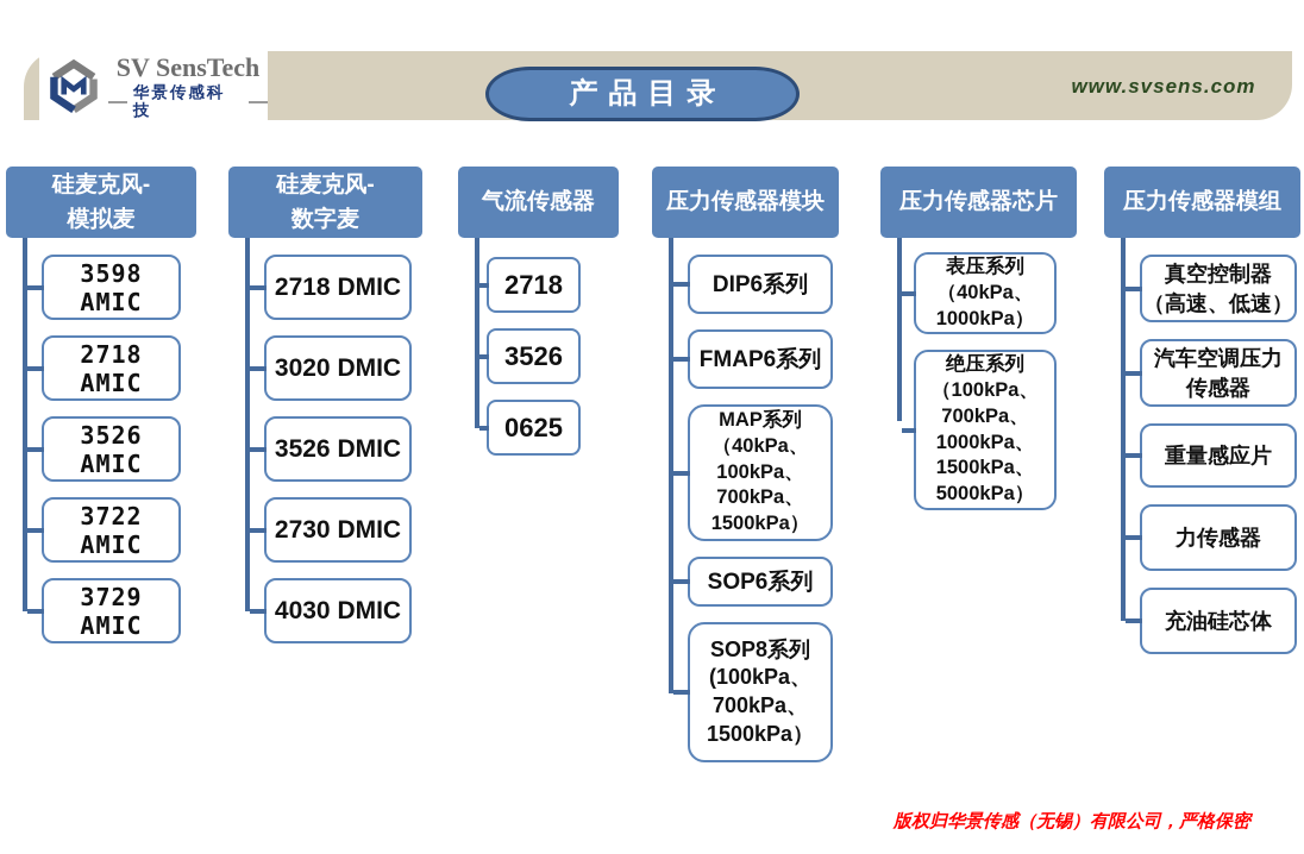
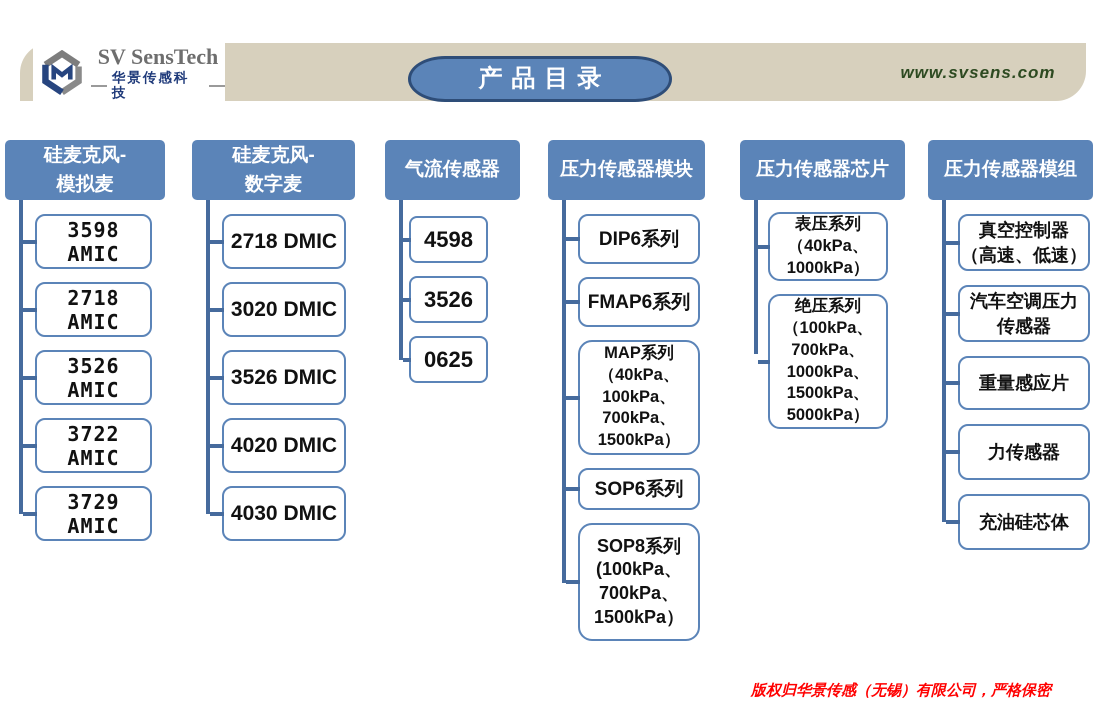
  SV SensTech
  华景传感科技
  产品目录
  www.svsens.com
  硅麦克风-
  模拟麦
  3598 AMIC
  2718 AMIC
  3526 AMIC
  3722 AMIC
  3729 AMIC
  硅麦克风-
  数字麦
  2718 DMIC
  3020 DMIC
  3526 DMIC
- 2730 DMIC
+ 4020 DMIC
  4030 DMIC
  气流传感器
- 2718
+ 4598
  3526
  0625
  压力传感器模块
  DIP6系列
  FMAP6系列
  MAP系列
  （40kPa、
  100kPa、
  700kPa、
  1500kPa）
  SOP6系列
  SOP8系列
  (100kPa、
  700kPa、
  1500kPa）
  压力传感器芯片
  表压系列
  （40kPa、
  1000kPa）
  绝压系列
  （100kPa、
  700kPa、
  1000kPa、
  1500kPa、
  5000kPa）
  压力传感器模组
  真空控制器
  （高速、低速）
  汽车空调压力
  传感器
  重量感应片
  力传感器
  充油硅芯体
  版权归华景传感（无锡）有限公司，严格保密
